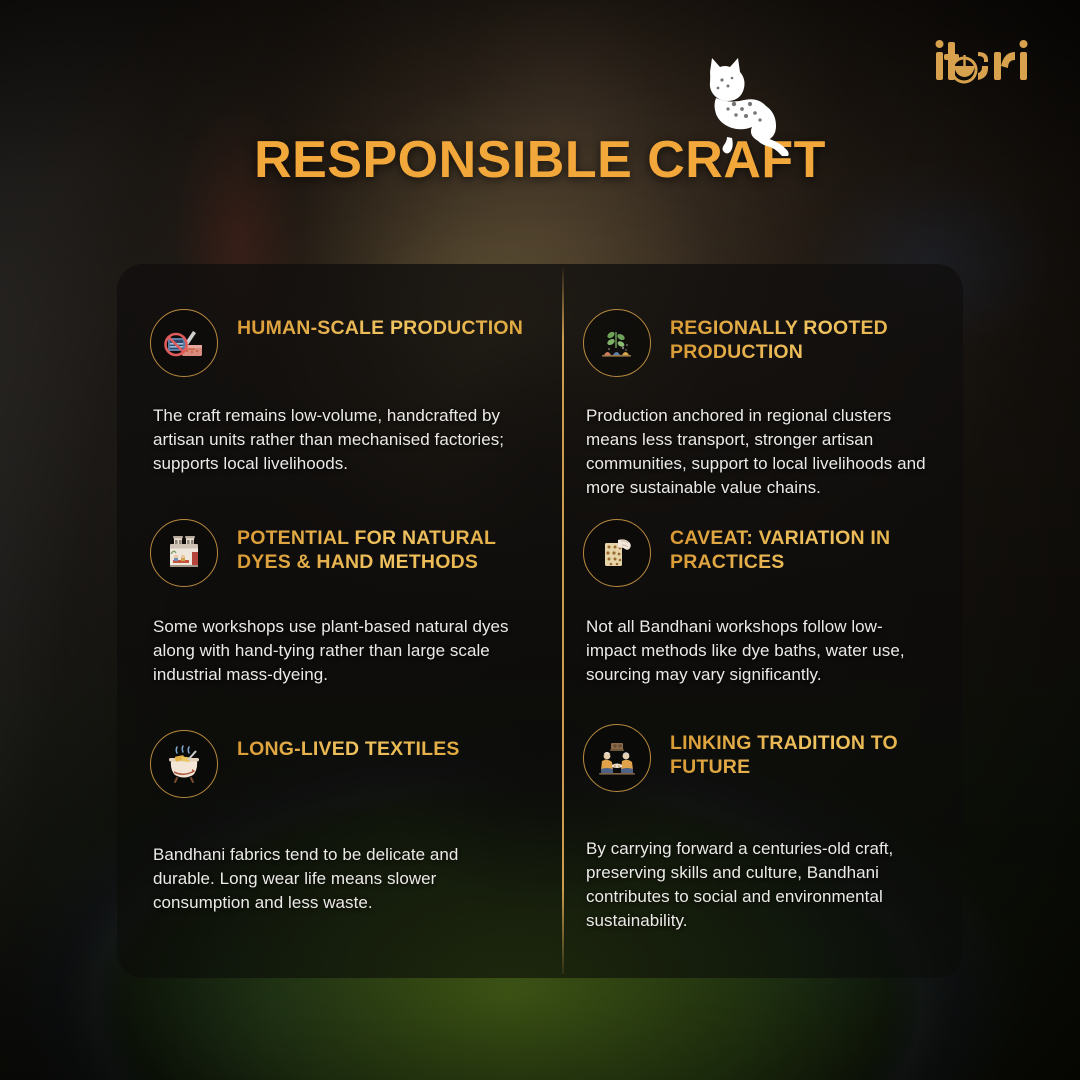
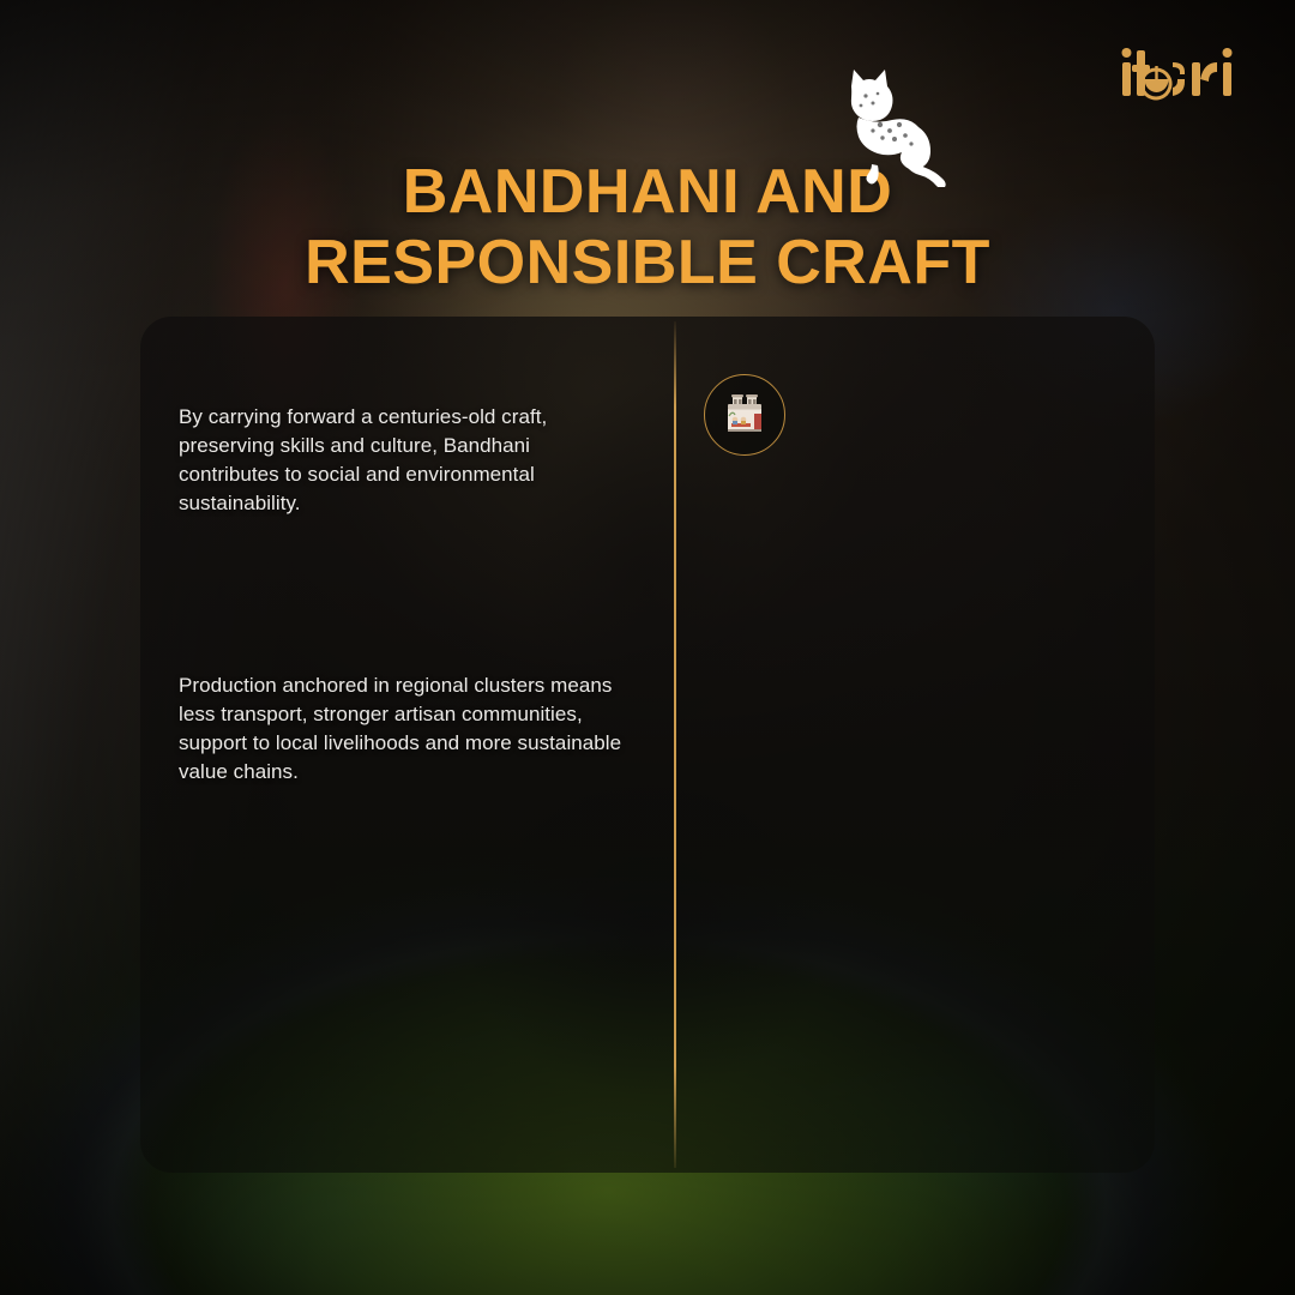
+ BANDHANI AND
  RESPONSIBLE CRAFT
- HUMAN-SCALE PRODUCTION
- The craft remains low-volume, handcrafted by artisan units rather than mechanised factories; supports local livelihoods.
- REGIONALLY ROOTED PRODUCTION
- Production anchored in regional clusters means less transport, stronger artisan communities, support to local livelihoods and more sustainable value chains.
+ By carrying forward a centuries-old craft, preserving skills and culture, Bandhani contributes to social and environmental sustainability.
- POTENTIAL FOR NATURAL DYES & HAND METHODS
- Some workshops use plant-based natural dyes along with hand-tying rather than large scale industrial mass-dyeing.
- CAVEAT: VARIATION IN PRACTICES
- Not all Bandhani workshops follow low-impact methods like dye baths, water use, sourcing may vary significantly.
- LONG-LIVED TEXTILES
- Bandhani fabrics tend to be delicate and durable. Long wear life means slower consumption and less waste.
- LINKING TRADITION TO FUTURE
- By carrying forward a centuries-old craft, preserving skills and culture, Bandhani contributes to social and environmental sustainability.
+ Production anchored in regional clusters means less transport, stronger artisan communities, support to local livelihoods and more sustainable value chains.
